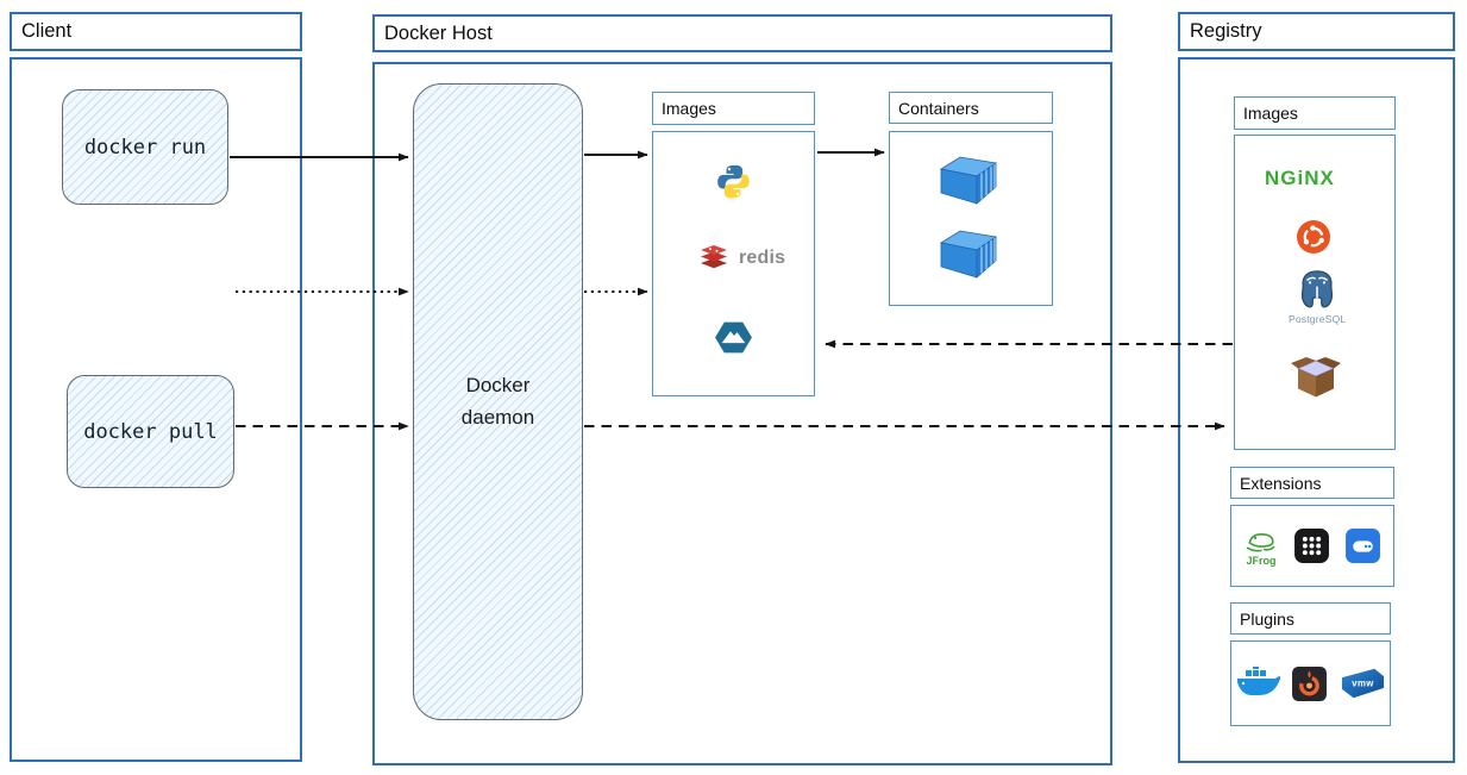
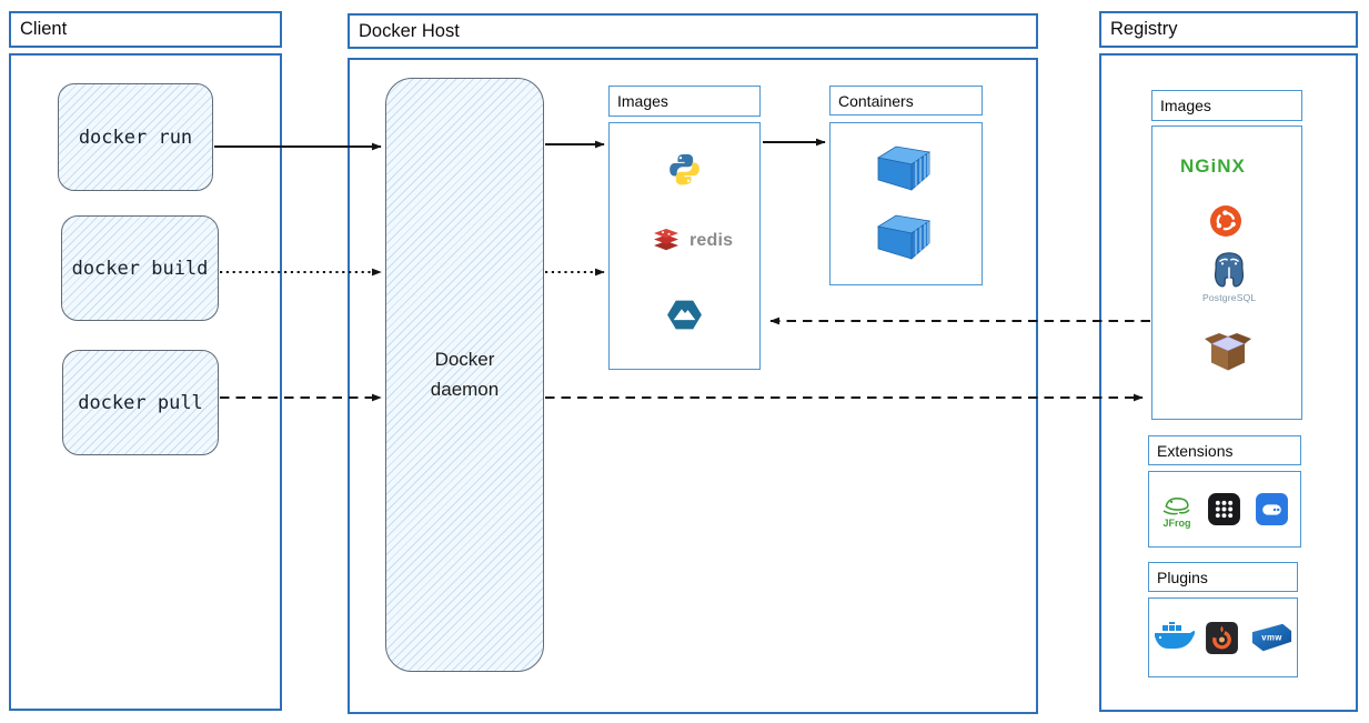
  Client
  docker run
+ docker build
  docker pull
  Docker Host
  Docker daemon
  Images
  redis
  Containers
  Registry
  Images
  NGiNX
  PostgreSQL
  Extensions
  JFrog
  Plugins
  vmw
